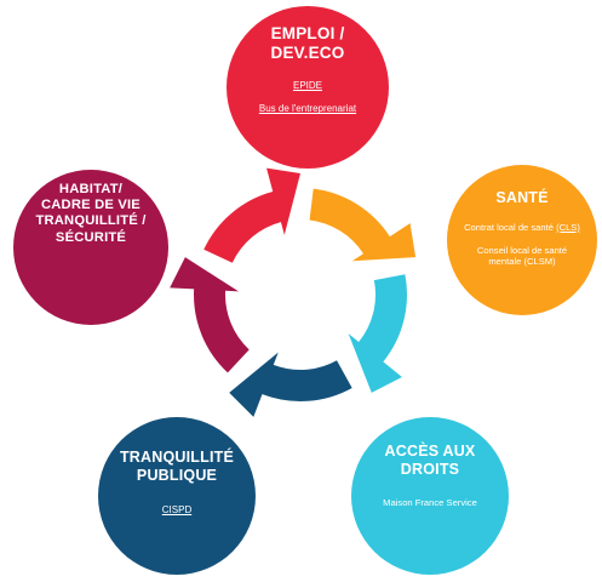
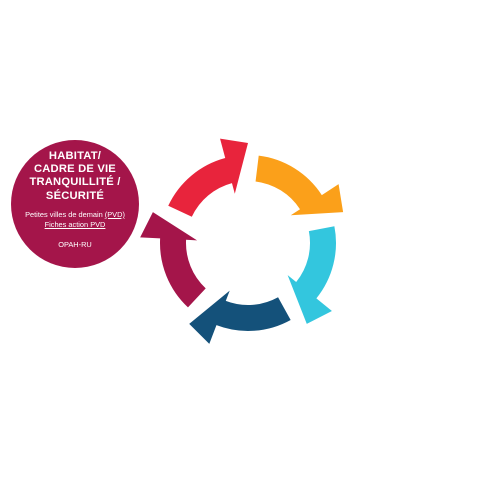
- EMPLOI /
- DEV.ECO
- EPIDE
- Bus de l'entreprenariat
- SANTÉ
- Contrat local de santé (CLS)
- Conseil local de santé
- mentale (CLSM)
- ACCÈS AUX
- DROITS
- Maison France Service
- TRANQUILLITÉ
- PUBLIQUE
- CISPD
  HABITAT/
  CADRE DE VIE
  TRANQUILLITÉ /
  SÉCURITÉ
+ Petites villes de demain (PVD)
+ Fiches action PVD
+ OPAH-RU
